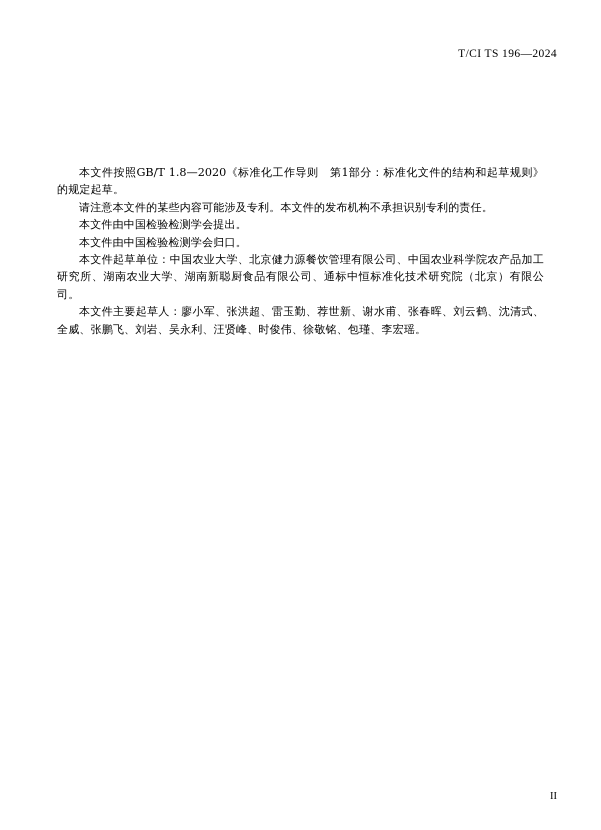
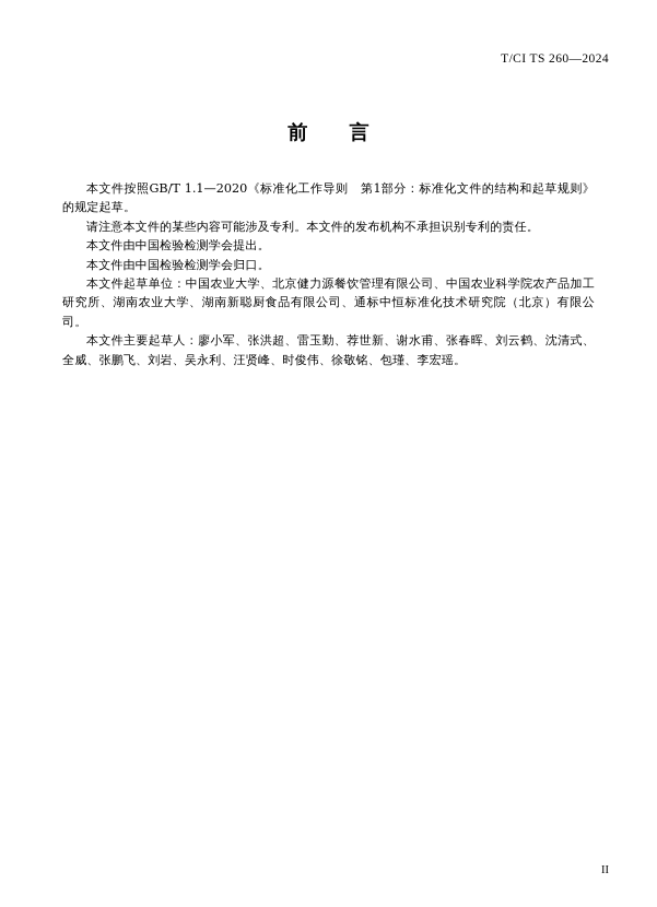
- T/CI TS 196—2024
+ T/CI TS 260—2024
+ 前 言
- 本文件按照GB/T 1.8—2020《标准化工作导则 第1部分：标准化文件的结构和起草规则》的规定起草。
+ 本文件按照GB/T 1.1—2020《标准化工作导则 第1部分：标准化文件的结构和起草规则》的规定起草。
  请注意本文件的某些内容可能涉及专利。本文件的发布机构不承担识别专利的责任。
  本文件由中国检验检测学会提出。
  本文件由中国检验检测学会归口。
  本文件起草单位：中国农业大学、北京健力源餐饮管理有限公司、中国农业科学院农产品加工研究所、湖南农业大学、湖南新聪厨食品有限公司、通标中恒标准化技术研究院（北京）有限公司。
  本文件主要起草人：廖小军、张洪超、雷玉勤、荐世新、谢水甫、张春晖、刘云鹤、沈清式、全威、张鹏飞、刘岩、吴永利、汪贤峰、时俊伟、徐敬铭、包瑾、李宏瑶。
  II
